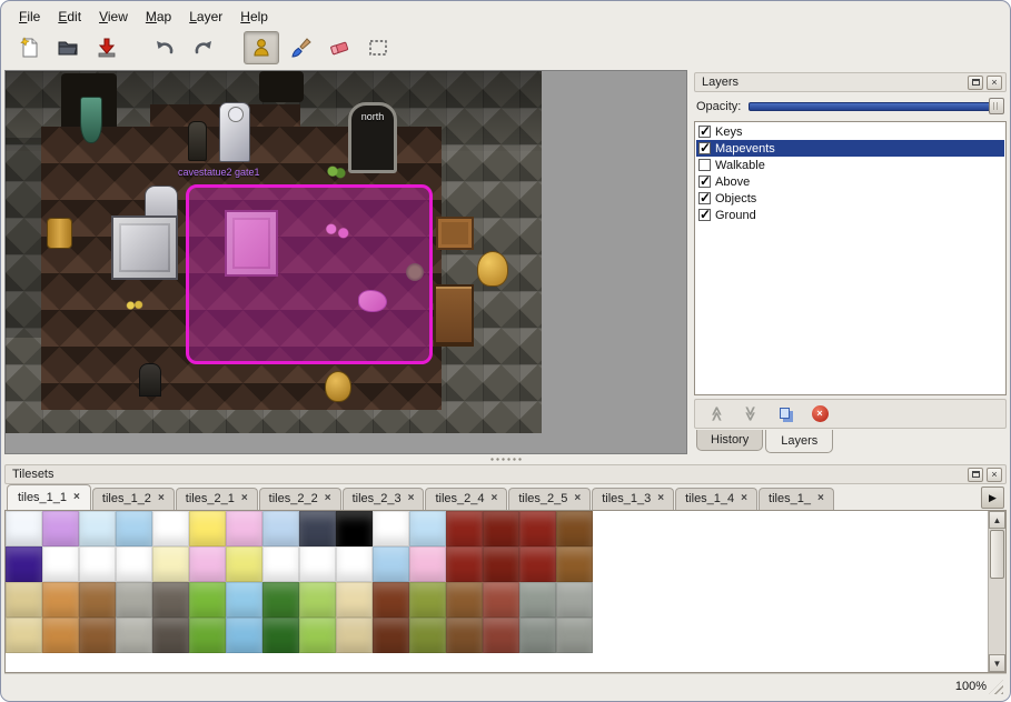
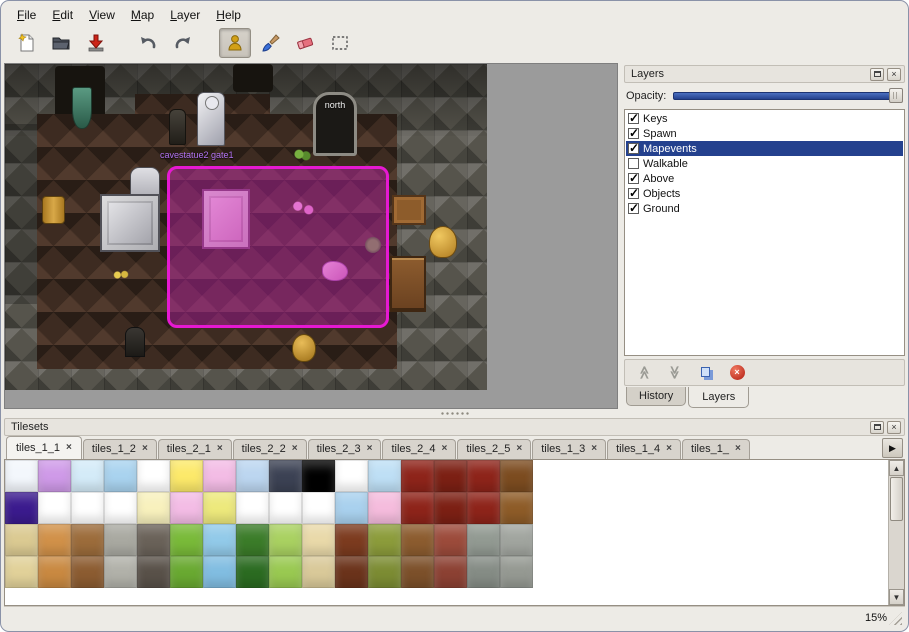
  File
  Edit
  View
  Map
  Layer
  Help
  north
  cavestatue2 gate1
  Layers
  ×
  Opacity:
  Keys
+ Spawn
  Mapevents
  Walkable
  Above
  Objects
  Ground
  ×
  History
  Layers
  Tilesets
  ×
  tiles_1_1
  ×
  tiles_1_2
  ×
  tiles_2_1
  ×
  tiles_2_2
  ×
  tiles_2_3
  ×
  tiles_2_4
  ×
  tiles_2_5
  ×
  tiles_1_3
  ×
  tiles_1_4
  ×
  tiles_1_
  ×
  ▶
  ▲
  ▼
- 100%
+ 15%
